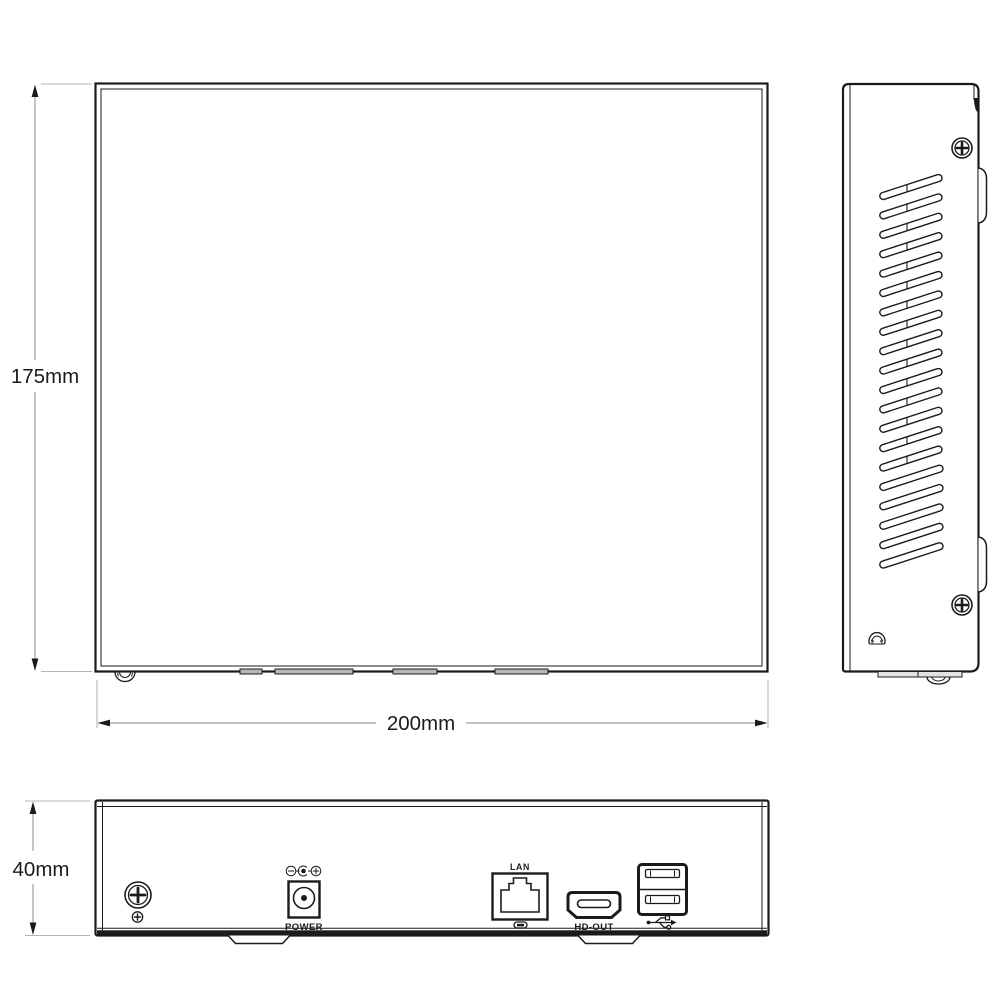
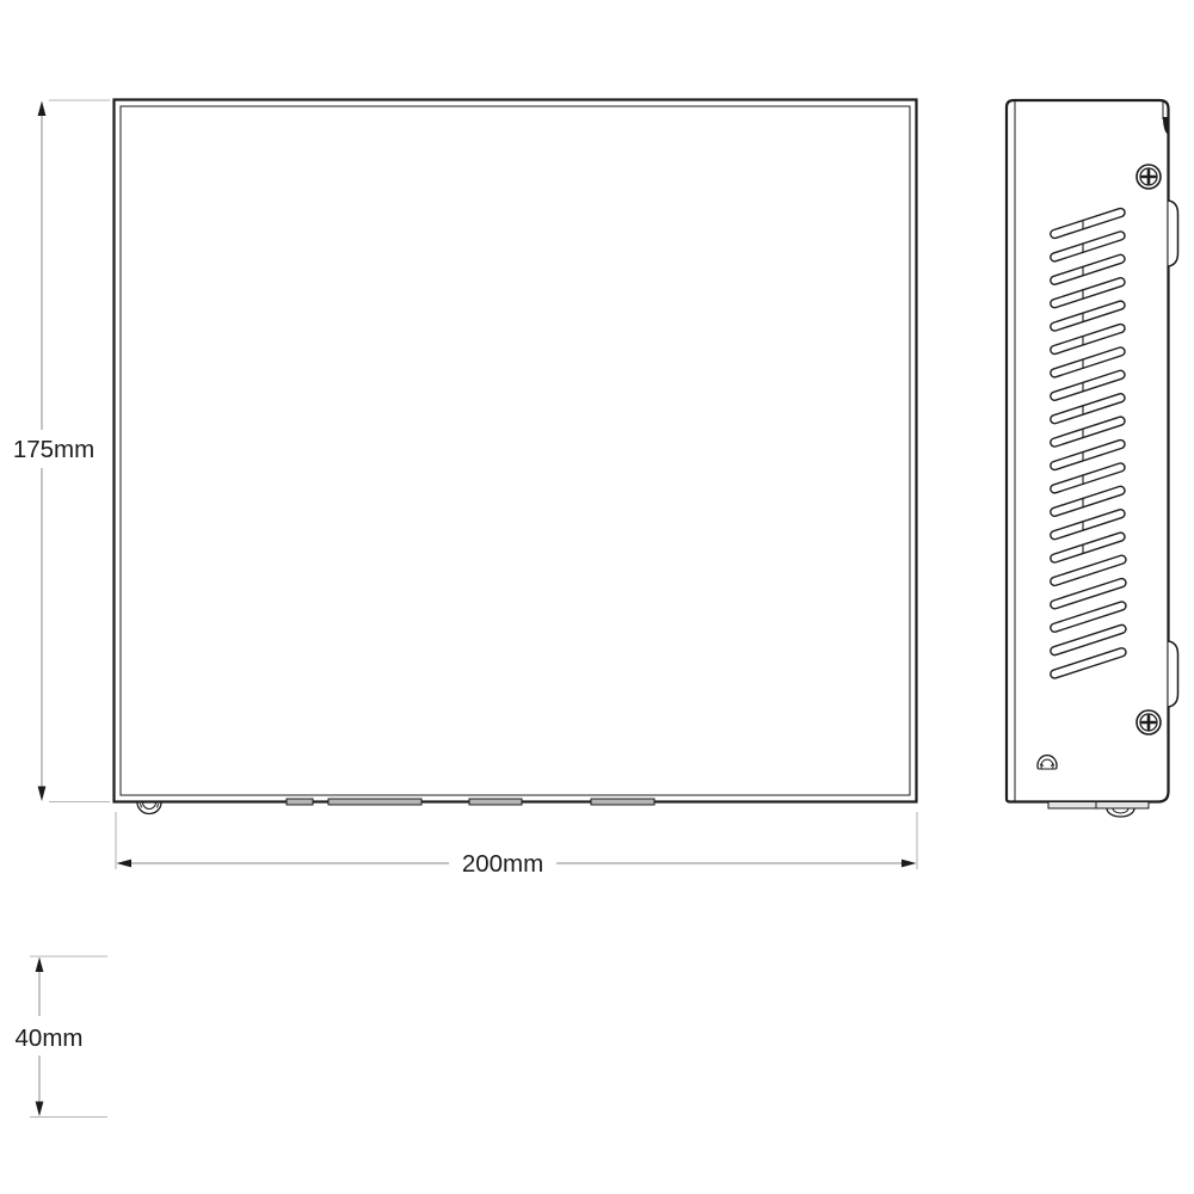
- POWER
- LAN
- HD-OUT
  175mm
  200mm
  40mm
